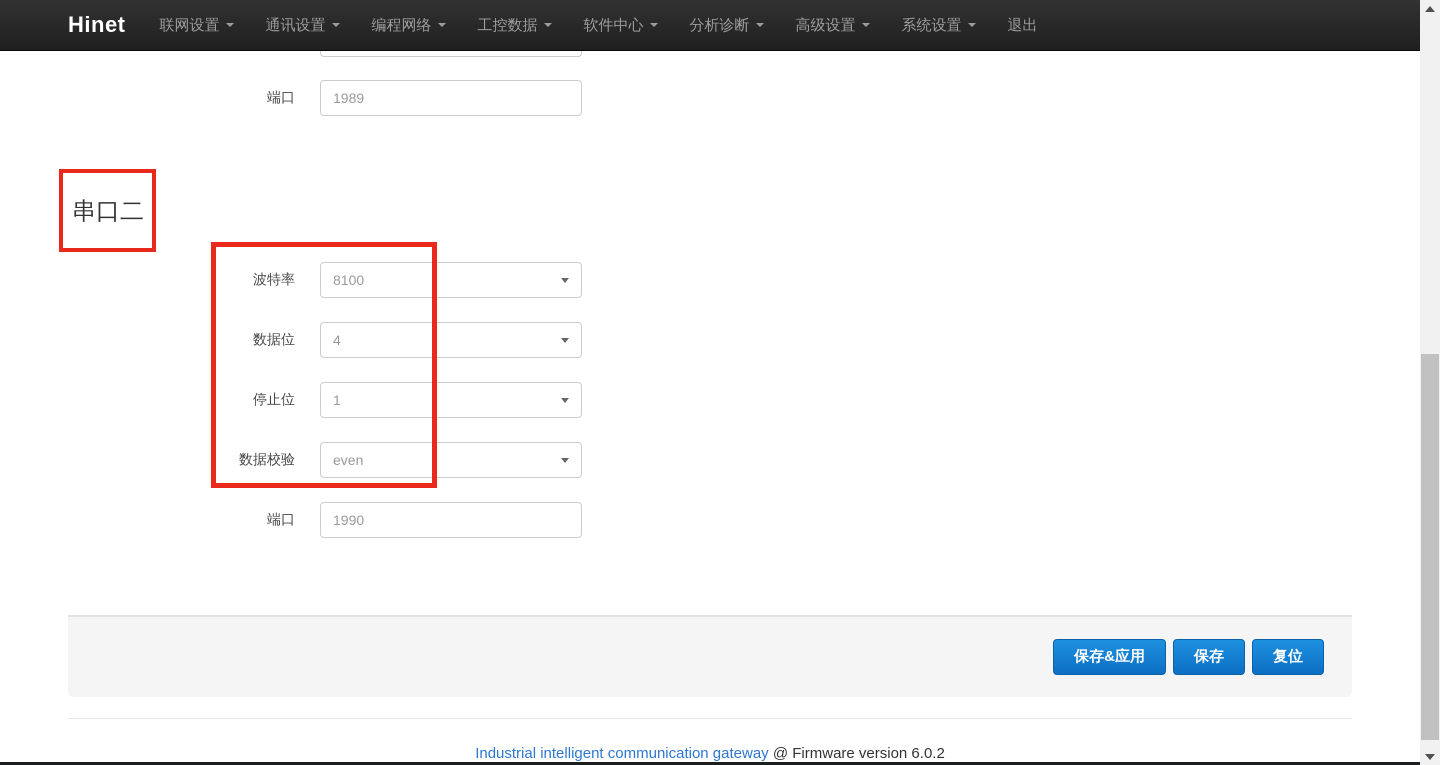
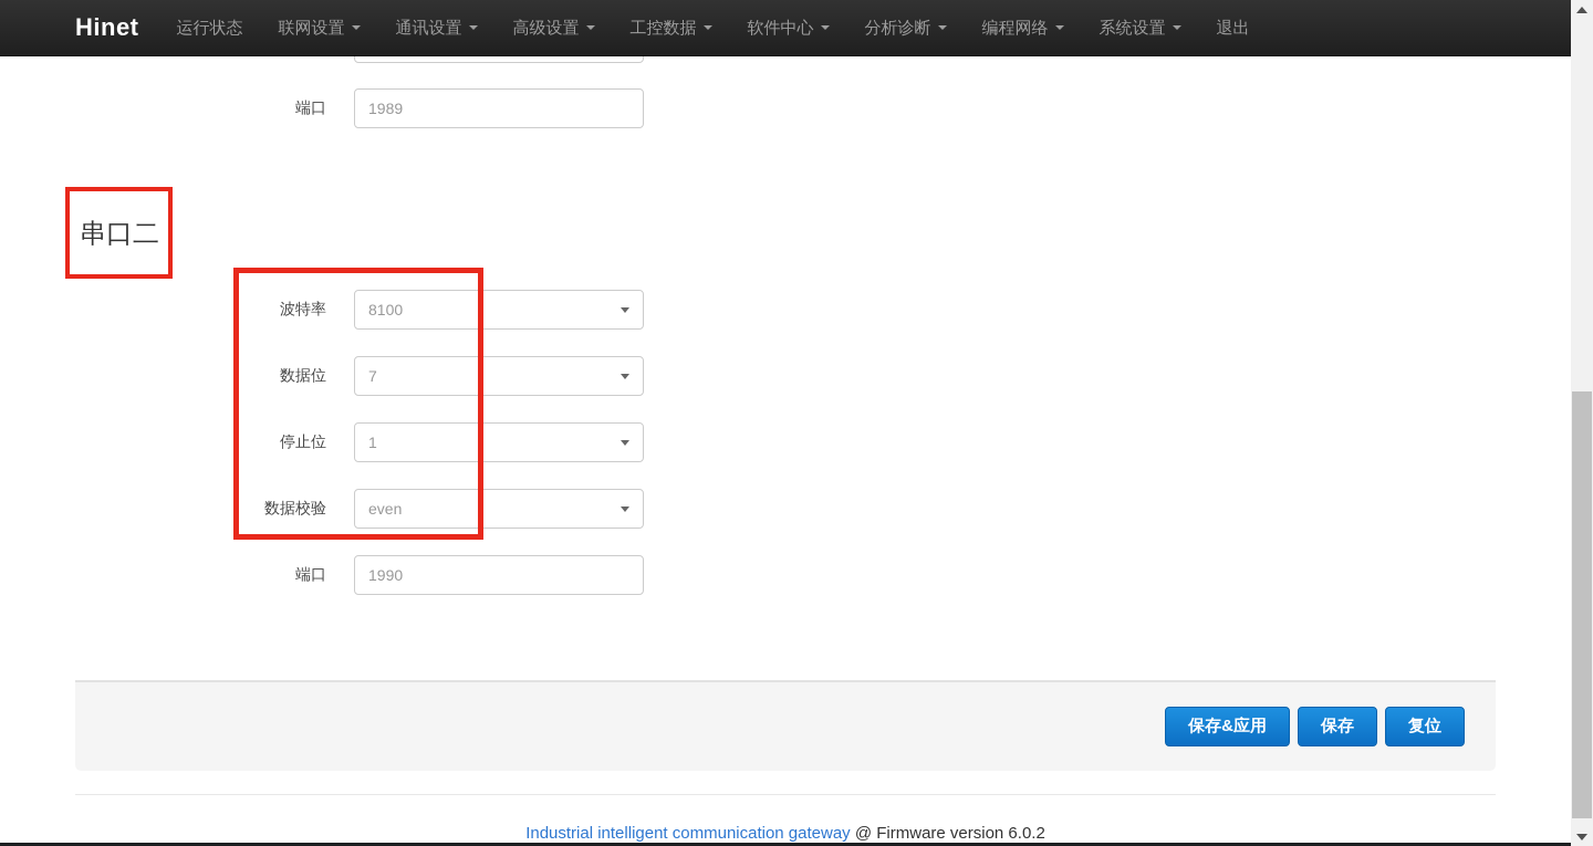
  Hinet
+ 运行状态
  联网设置
  通讯设置
- 编程网络
+ 高级设置
  工控数据
  软件中心
  分析诊断
- 高级设置
+ 编程网络
  系统设置
  退出
  端口
  1989
  串口二
  波特率
  8100
  数据位
- 4
+ 7
  停止位
  1
  数据校验
  even
  端口
  1990
  保存&应用
  保存
  复位
  Industrial intelligent communication gateway @ Firmware version 6.0.2
